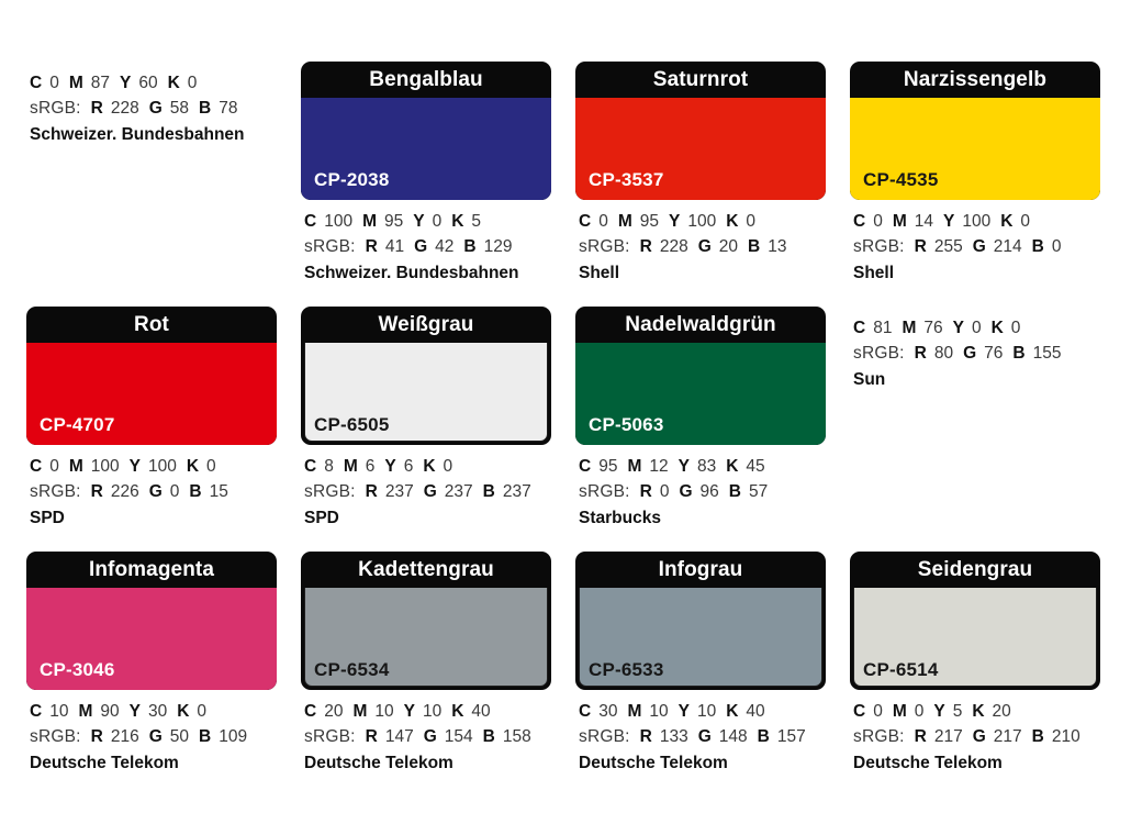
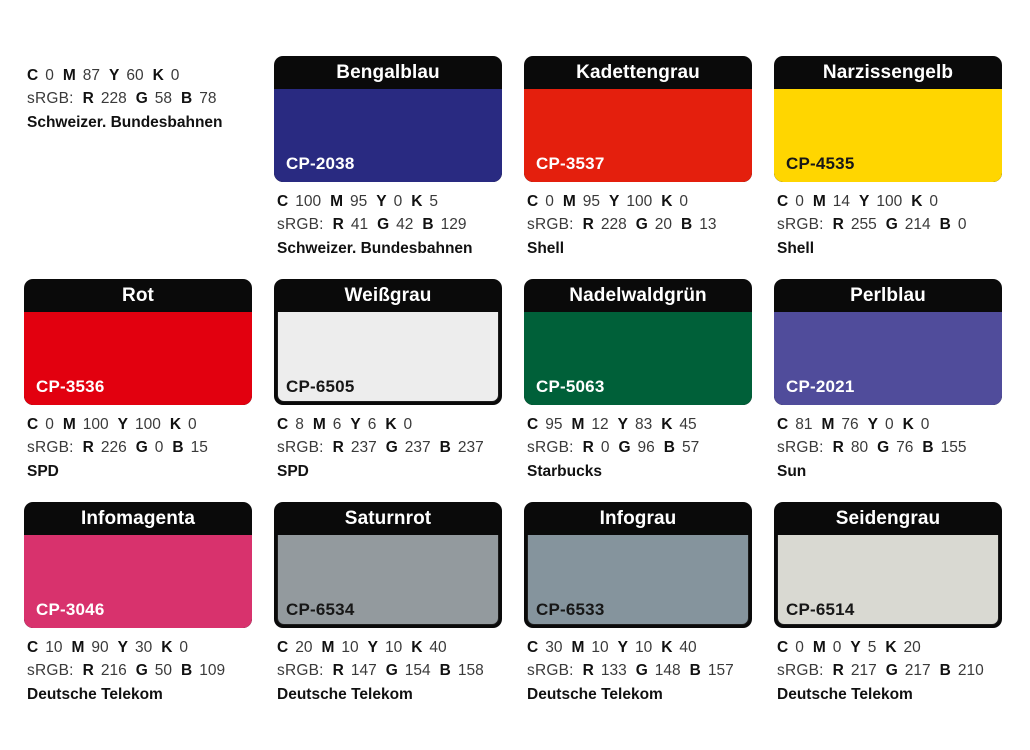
  C 0 M 87 Y 60 K 0
  sRGB: R 228 G 58 B 78
  Schweizer. Bundesbahnen
  Bengalblau
  CP-2038
  C 100 M 95 Y 0 K 5
  sRGB: R 41 G 42 B 129
  Schweizer. Bundesbahnen
- Saturnrot
+ Kadettengrau
  CP-3537
  C 0 M 95 Y 100 K 0
  sRGB: R 228 G 20 B 13
  Shell
  Narzissengelb
  CP-4535
  C 0 M 14 Y 100 K 0
  sRGB: R 255 G 214 B 0
  Shell
  Rot
- CP-4707
+ CP-3536
  C 0 M 100 Y 100 K 0
  sRGB: R 226 G 0 B 15
  SPD
  Weißgrau
  CP-6505
  C 8 M 6 Y 6 K 0
  sRGB: R 237 G 237 B 237
  SPD
  Nadelwaldgrün
  CP-5063
  C 95 M 12 Y 83 K 45
  sRGB: R 0 G 96 B 57
  Starbucks
+ Perlblau
+ CP-2021
  C 81 M 76 Y 0 K 0
  sRGB: R 80 G 76 B 155
  Sun
  Infomagenta
  CP-3046
  C 10 M 90 Y 30 K 0
  sRGB: R 216 G 50 B 109
  Deutsche Telekom
- Kadettengrau
+ Saturnrot
  CP-6534
  C 20 M 10 Y 10 K 40
  sRGB: R 147 G 154 B 158
  Deutsche Telekom
  Infograu
  CP-6533
  C 30 M 10 Y 10 K 40
  sRGB: R 133 G 148 B 157
  Deutsche Telekom
  Seidengrau
  CP-6514
  C 0 M 0 Y 5 K 20
  sRGB: R 217 G 217 B 210
  Deutsche Telekom
